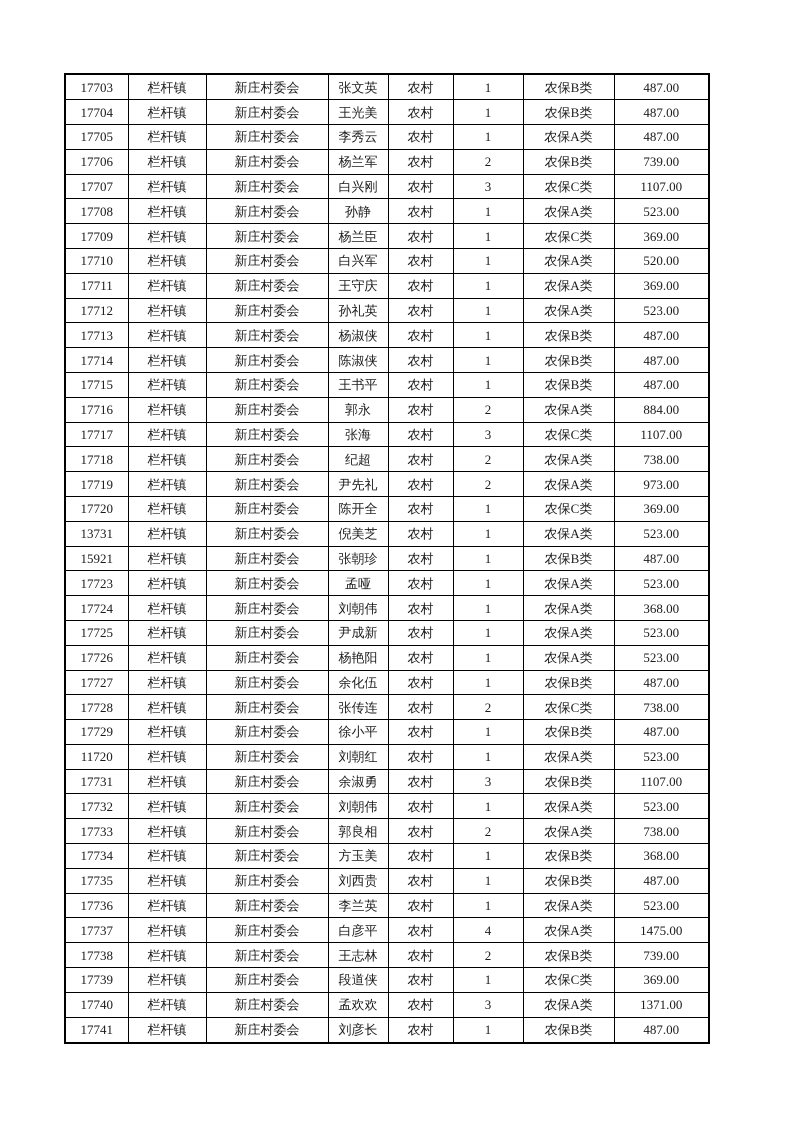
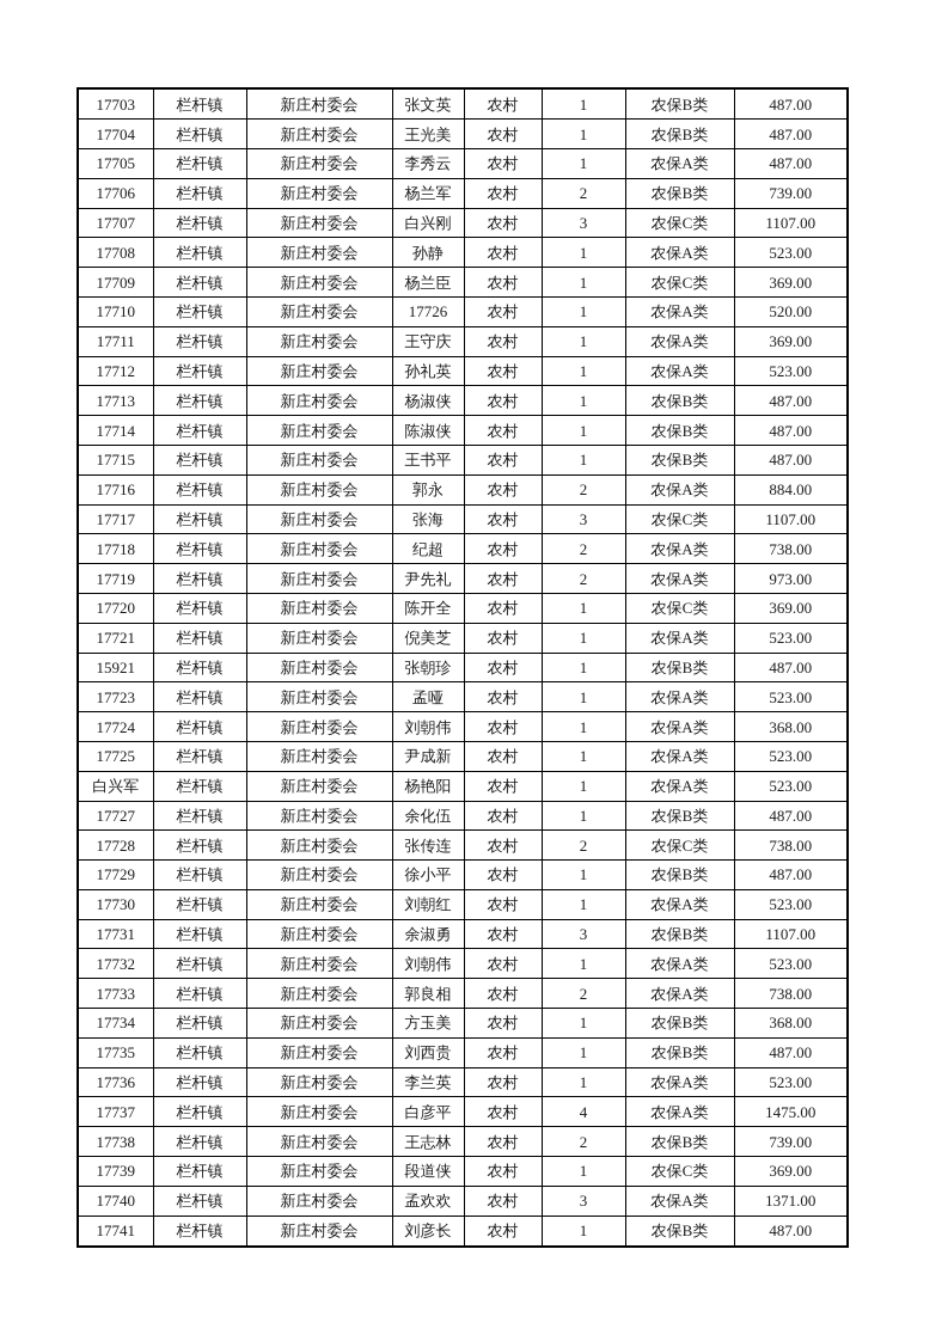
  17703	栏杆镇	新庄村委会	张文英	农村	1	农保B类	487.00
  17704	栏杆镇	新庄村委会	王光美	农村	1	农保B类	487.00
  17705	栏杆镇	新庄村委会	李秀云	农村	1	农保A类	487.00
  17706	栏杆镇	新庄村委会	杨兰军	农村	2	农保B类	739.00
  17707	栏杆镇	新庄村委会	白兴刚	农村	3	农保C类	1107.00
  17708	栏杆镇	新庄村委会	孙静	农村	1	农保A类	523.00
  17709	栏杆镇	新庄村委会	杨兰臣	农村	1	农保C类	369.00
- 17710	栏杆镇	新庄村委会	白兴军	农村	1	农保A类	520.00
+ 17710	栏杆镇	新庄村委会	17726	农村	1	农保A类	520.00
  17711	栏杆镇	新庄村委会	王守庆	农村	1	农保A类	369.00
  17712	栏杆镇	新庄村委会	孙礼英	农村	1	农保A类	523.00
  17713	栏杆镇	新庄村委会	杨淑侠	农村	1	农保B类	487.00
  17714	栏杆镇	新庄村委会	陈淑侠	农村	1	农保B类	487.00
  17715	栏杆镇	新庄村委会	王书平	农村	1	农保B类	487.00
  17716	栏杆镇	新庄村委会	郭永	农村	2	农保A类	884.00
  17717	栏杆镇	新庄村委会	张海	农村	3	农保C类	1107.00
  17718	栏杆镇	新庄村委会	纪超	农村	2	农保A类	738.00
  17719	栏杆镇	新庄村委会	尹先礼	农村	2	农保A类	973.00
  17720	栏杆镇	新庄村委会	陈开全	农村	1	农保C类	369.00
- 13731	栏杆镇	新庄村委会	倪美芝	农村	1	农保A类	523.00
+ 17721	栏杆镇	新庄村委会	倪美芝	农村	1	农保A类	523.00
  15921	栏杆镇	新庄村委会	张朝珍	农村	1	农保B类	487.00
  17723	栏杆镇	新庄村委会	孟哑	农村	1	农保A类	523.00
  17724	栏杆镇	新庄村委会	刘朝伟	农村	1	农保A类	368.00
  17725	栏杆镇	新庄村委会	尹成新	农村	1	农保A类	523.00
- 17726	栏杆镇	新庄村委会	杨艳阳	农村	1	农保A类	523.00
+ 白兴军	栏杆镇	新庄村委会	杨艳阳	农村	1	农保A类	523.00
  17727	栏杆镇	新庄村委会	余化伍	农村	1	农保B类	487.00
  17728	栏杆镇	新庄村委会	张传连	农村	2	农保C类	738.00
  17729	栏杆镇	新庄村委会	徐小平	农村	1	农保B类	487.00
- 11720	栏杆镇	新庄村委会	刘朝红	农村	1	农保A类	523.00
+ 17730	栏杆镇	新庄村委会	刘朝红	农村	1	农保A类	523.00
  17731	栏杆镇	新庄村委会	余淑勇	农村	3	农保B类	1107.00
  17732	栏杆镇	新庄村委会	刘朝伟	农村	1	农保A类	523.00
  17733	栏杆镇	新庄村委会	郭良相	农村	2	农保A类	738.00
  17734	栏杆镇	新庄村委会	方玉美	农村	1	农保B类	368.00
  17735	栏杆镇	新庄村委会	刘西贵	农村	1	农保B类	487.00
  17736	栏杆镇	新庄村委会	李兰英	农村	1	农保A类	523.00
  17737	栏杆镇	新庄村委会	白彦平	农村	4	农保A类	1475.00
  17738	栏杆镇	新庄村委会	王志林	农村	2	农保B类	739.00
  17739	栏杆镇	新庄村委会	段道侠	农村	1	农保C类	369.00
  17740	栏杆镇	新庄村委会	孟欢欢	农村	3	农保A类	1371.00
  17741	栏杆镇	新庄村委会	刘彦长	农村	1	农保B类	487.00
